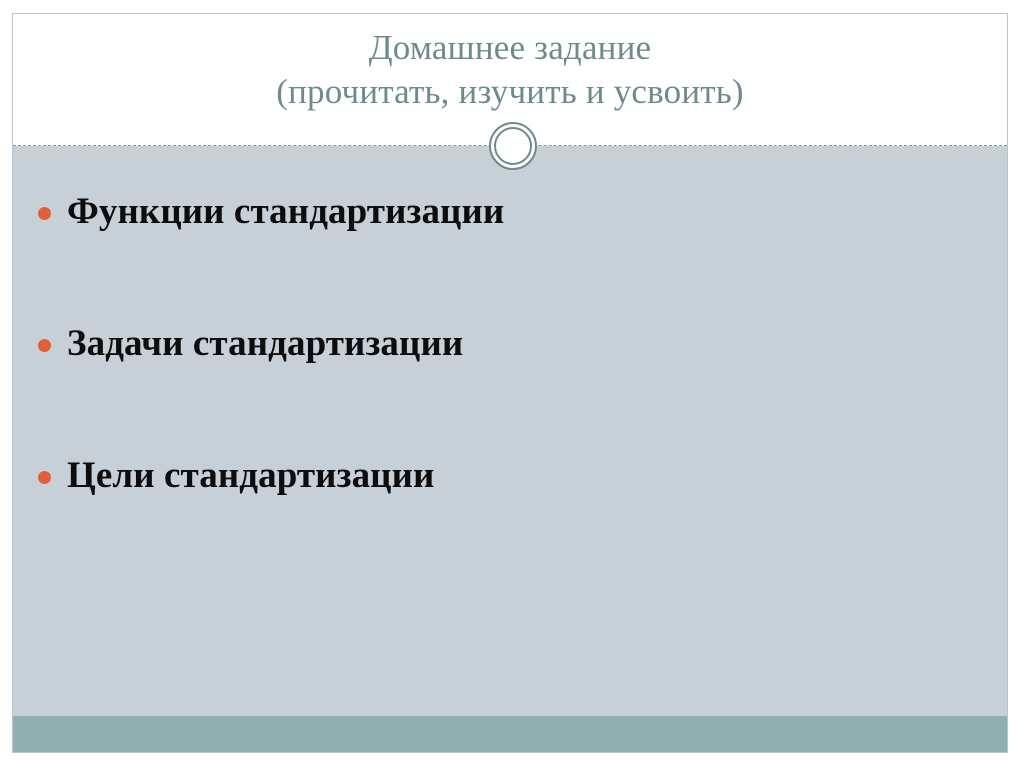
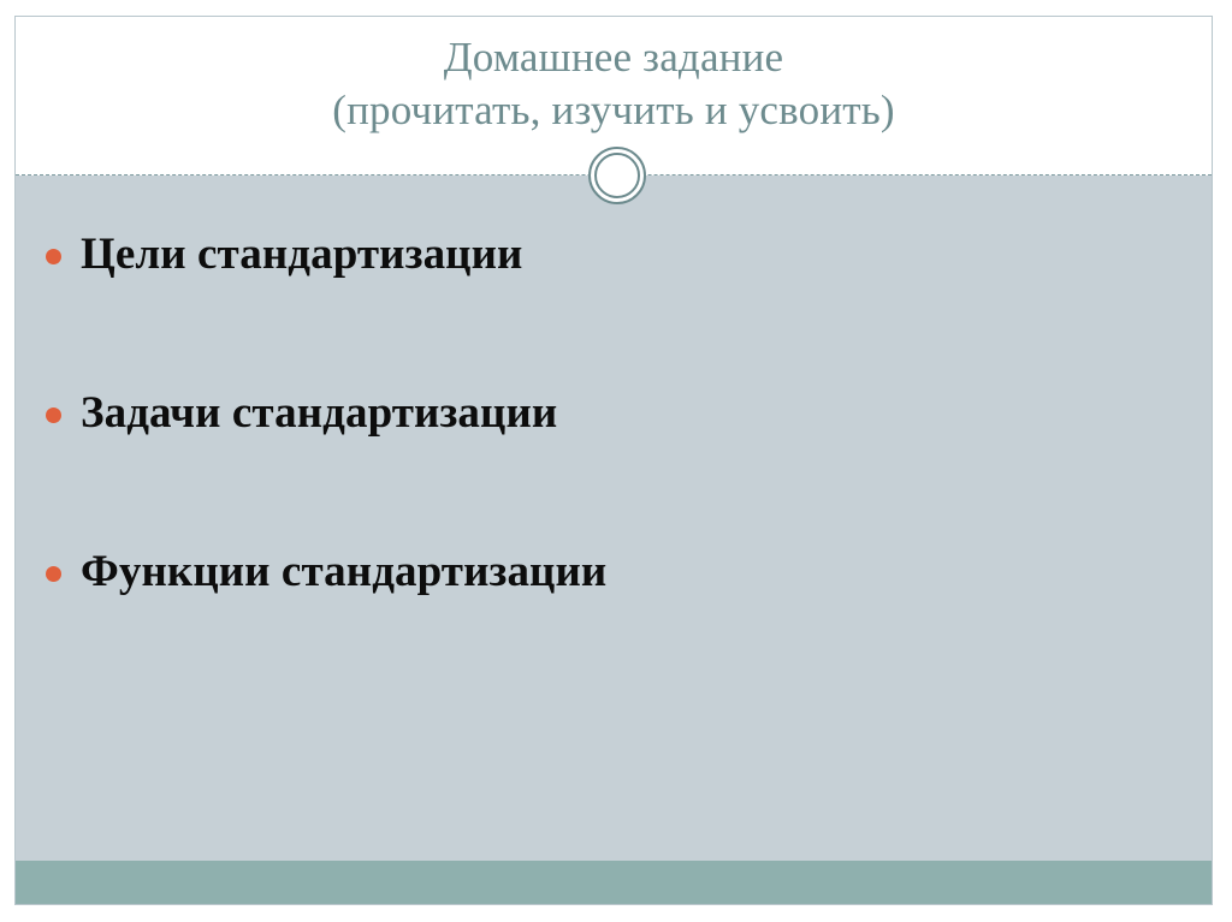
  Домашнее задание
  (прочитать, изучить и усвоить)
- Функции стандартизации
+ Цели стандартизации
  Задачи стандартизации
- Цели стандартизации
+ Функции стандартизации
